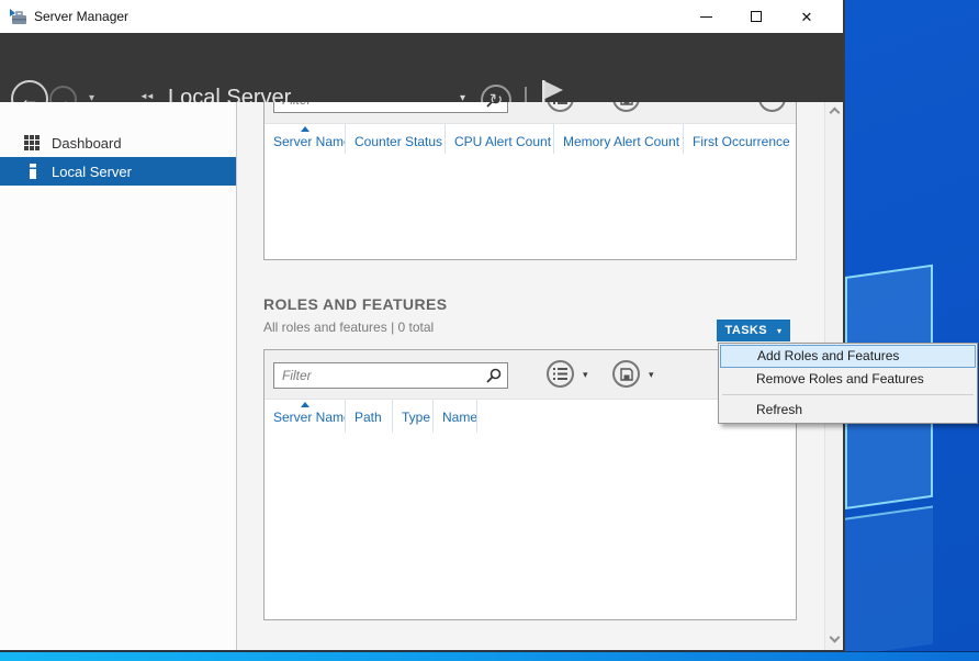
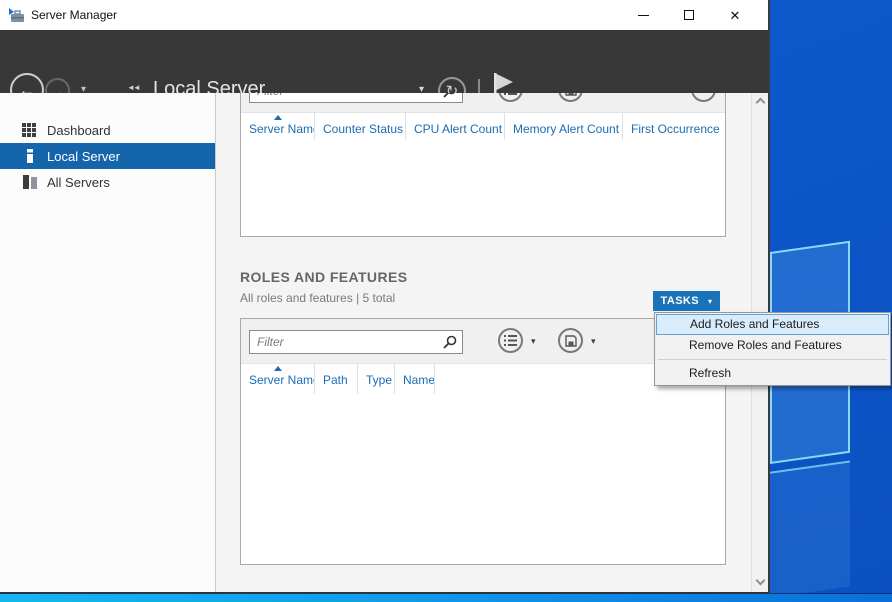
  Server Manager
  ✕
  ←
  →
  ▾
  ◄◄
  Local Server
  ▾
  ↻
  Dashboard
  Local Server
+ All Servers
  Server Nam
  Counter Status
  CPU Alert Count
  Memory Alert Count
  First Occurrence
  ROLES AND FEATURES
- All roles and features | 0 total
+ All roles and features | 5 total
  TASKS
  ▾
  Filter
  ▾
  ▾
  Server Nam
  Path
  Type
  Name
  Add Roles and Features
  Remove Roles and Features
  Refresh
